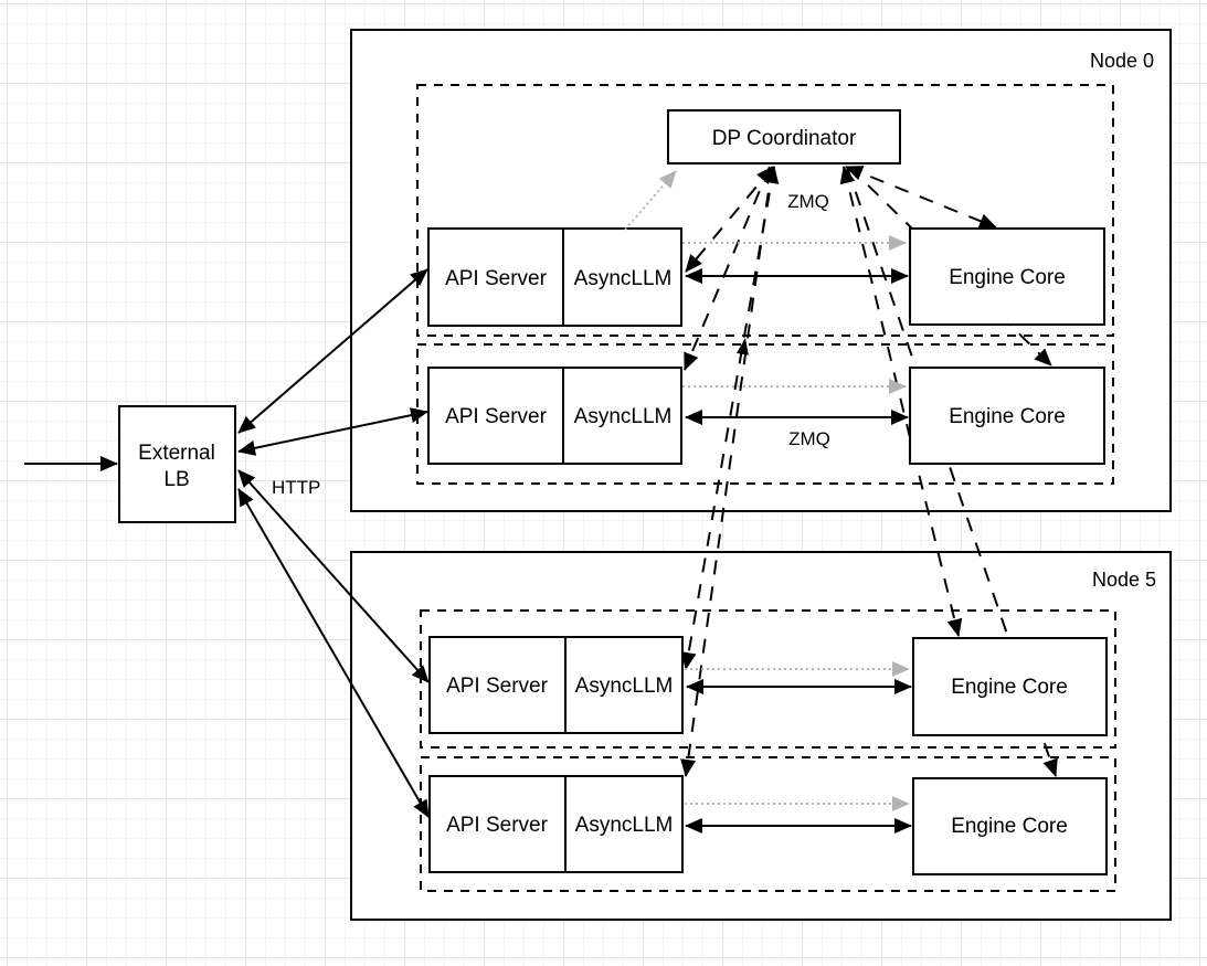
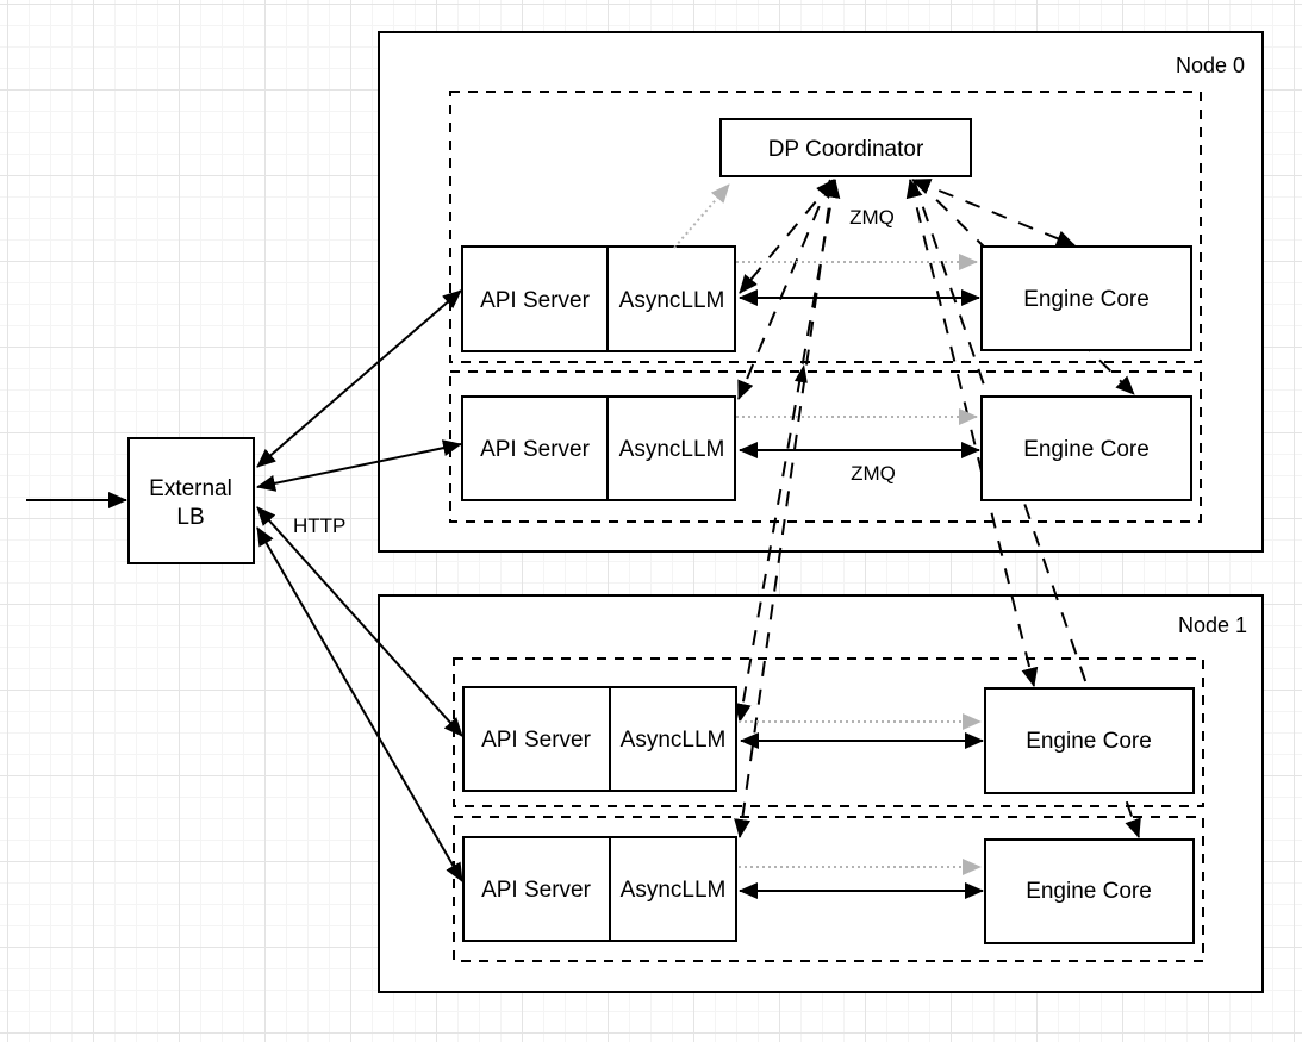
  Node 0
- Node 5
+ Node 1
  DP Coordinator
  API Server
  AsyncLLM
  Engine Core
  API Server
  AsyncLLM
  Engine Core
  API Server
  AsyncLLM
  Engine Core
  API Server
  AsyncLLM
  Engine Core
  External
  LB
  HTTP
  ZMQ
  ZMQ
